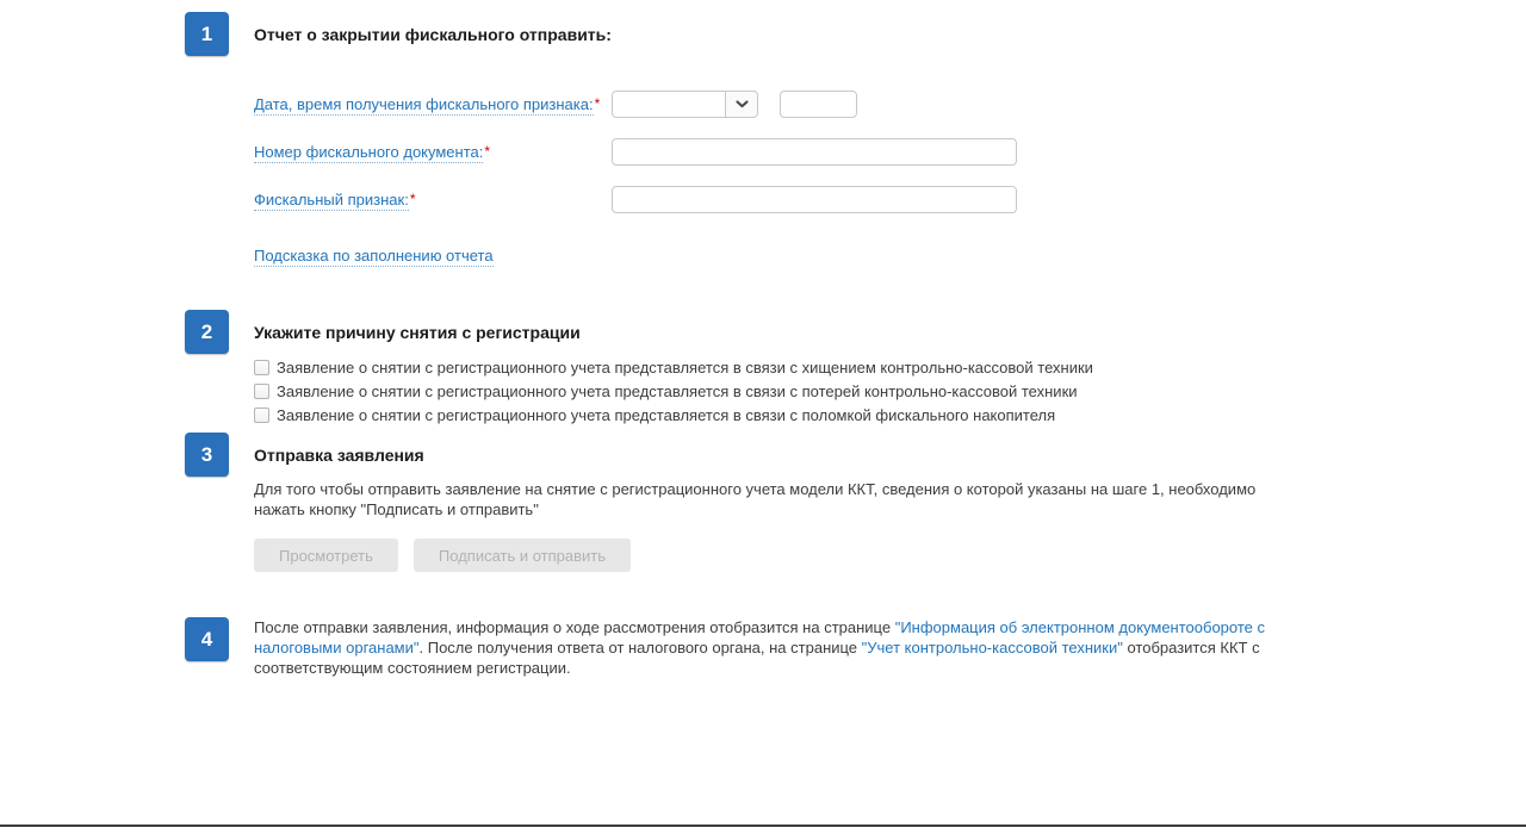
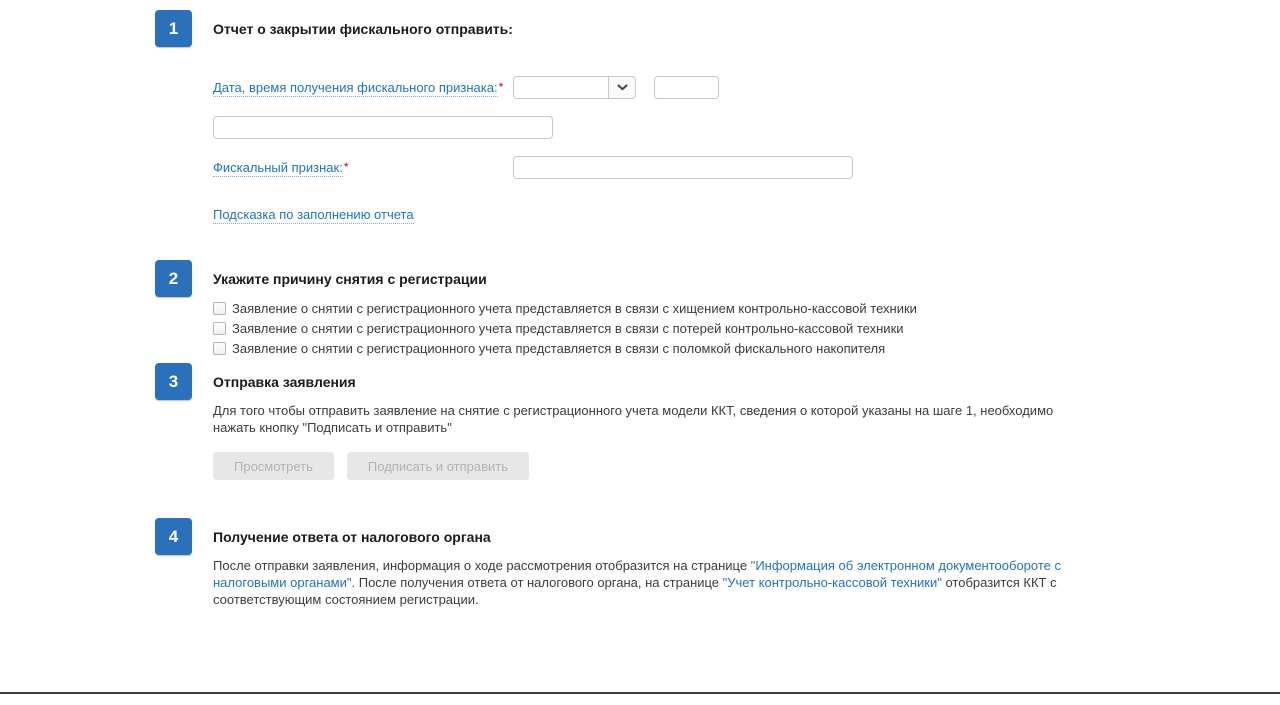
  1
  Отчет о закрытии фискального отправить:
  Дата, время получения фискального признака:*
- Номер фискального документа:*
  Фискальный признак:*
  Подсказка по заполнению отчета
  2
  Укажите причину снятия с регистрации
  Заявление о снятии с регистрационного учета представляется в связи с хищением контрольно-кассовой техники
  Заявление о снятии с регистрационного учета представляется в связи с потерей контрольно-кассовой техники
  Заявление о снятии с регистрационного учета представляется в связи с поломкой фискального накопителя
  3
  Отправка заявления
  Для того чтобы отправить заявление на снятие с регистрационного учета модели ККТ, сведения о которой указаны на шаге 1, необходимо нажать кнопку "Подписать и отправить"
  Просмотреть
  Подписать и отправить
  4
+ Получение ответа от налогового органа
  После отправки заявления, информация о ходе рассмотрения отобразится на странице "Информация об электронном документообороте с налоговыми органами". После получения ответа от налогового органа, на странице "Учет контрольно-кассовой техники" отобразится ККТ с соответствующим состоянием регистрации.
